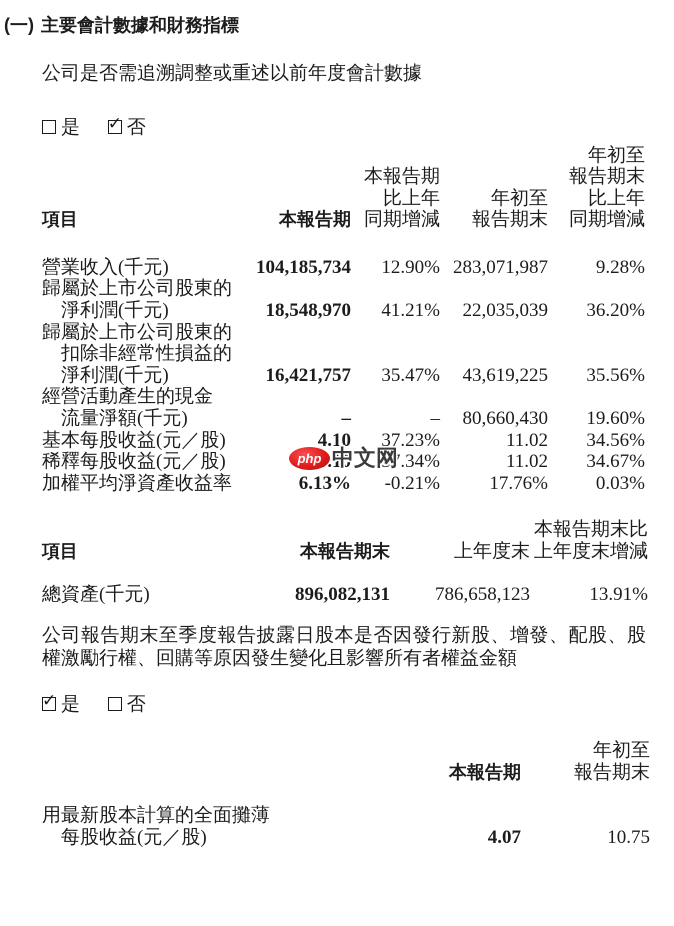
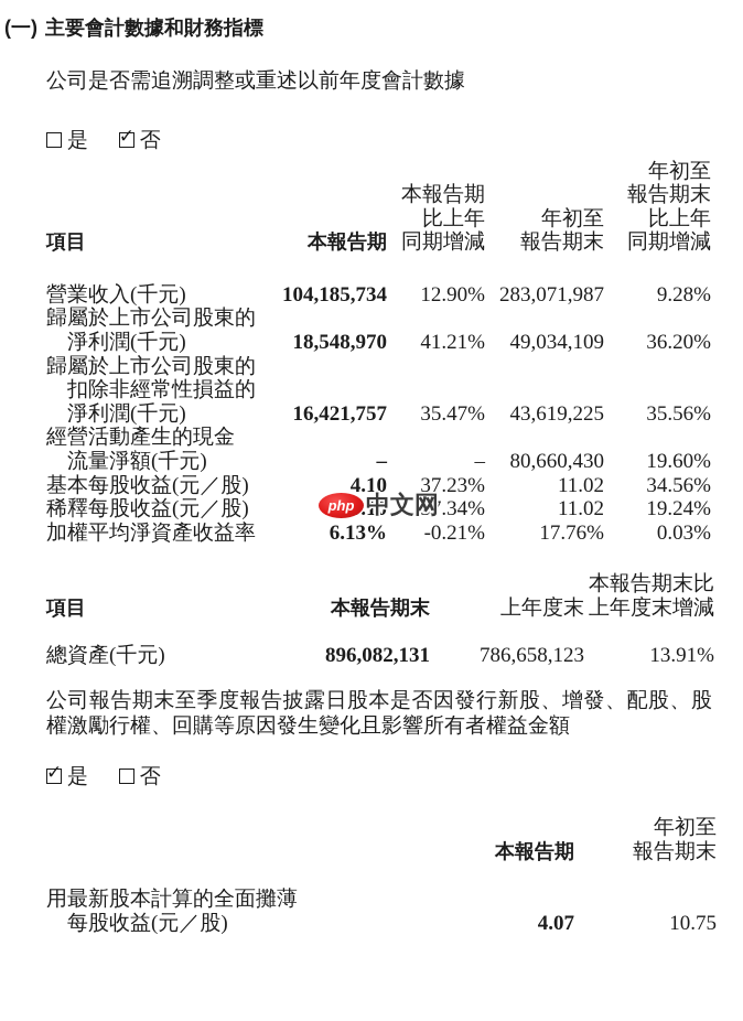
  (一) 主要會計數據和財務指標
  公司是否需追溯調整或重述以前年度會計數據
  是
  ✓
  否
  項目	本報告期	本報告期 比上年 同期增減	年初至 報告期末	年初至 報告期末 比上年 同期增減
  營業收入(千元)	104,185,734	12.90%	283,071,987	9.28%
- 歸屬於上市公司股東的 淨利潤(千元)	18,548,970	41.21%	22,035,039	36.20%
+ 歸屬於上市公司股東的 淨利潤(千元)	18,548,970	41.21%	49,034,109	36.20%
  歸屬於上市公司股東的 扣除非經常性損益的 淨利潤(千元)	16,421,757	35.47%	43,619,225	35.56%
  經營活動產生的現金 流量淨額(千元)	–	–	80,660,430	19.60%
  基本每股收益(元／股)	4.10	37.23%	11.02	34.56%
- 稀釋每股收益(元／股)	.10	37.34%	11.02	34.67%
+ 稀釋每股收益(元／股)	.10	37.34%	11.02	19.24%
  加權平均淨資產收益率	6.13%	-0.21%	17.76%	0.03%
  項目	本報告期末	上年度末	本報告期末比 上年度末增減
  總資產(千元)	896,082,131	786,658,123	13.91%
  公司報告期末至季度報告披露日股本是否因發行新股、增發、配股、股權激勵行權、回購等原因發生變化且影響所有者權益金額
  ✓
  是 否
  	本報告期	年初至 報告期末
  用最新股本計算的全面攤薄 每股收益(元／股)	4.07	10.75
  php
  中文网
